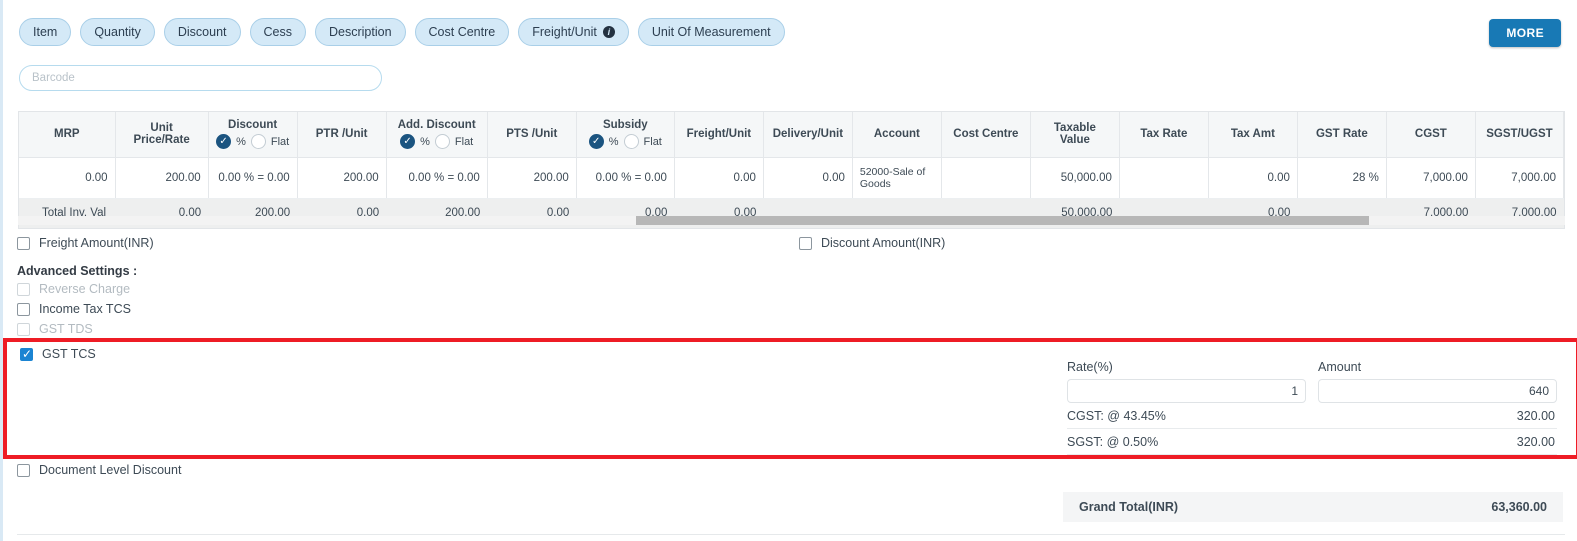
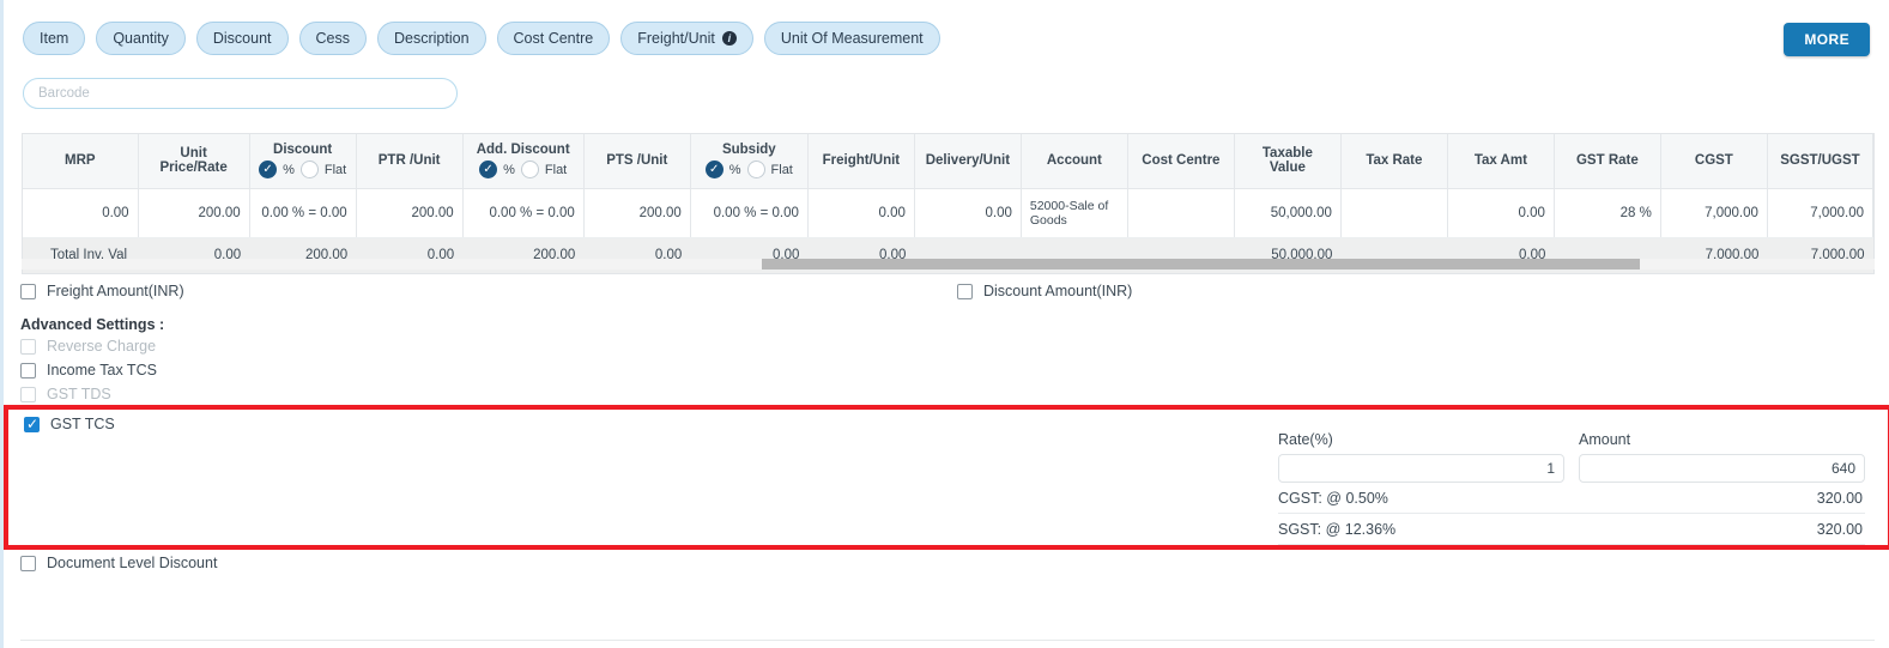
  Item
  Quantity
  Discount
  Cess
  Description
  Cost Centre
  Freight/Unit
  i
  Unit Of Measurement
  MORE
  Barcode
  MRP	Unit Price/Rate	Discount ✓ % Flat	PTR /Unit	Add. Discount ✓ % Flat	PTS /Unit	Subsidy ✓ % Flat	Freight/Unit	Delivery/Unit	Account	Cost Centre	Taxable Value	Tax Rate	Tax Amt	GST Rate	CGST	SGST/UGST
  0.00	200.00	0.00 % = 0.00	200.00	0.00 % = 0.00	200.00	0.00 % = 0.00	0.00	0.00	52000-Sale of Goods		50,000.00		0.00	28 %	7,000.00	7,000.00
  Total Inv. Val	0.00	200.00	0.00	200.00	0.00	0.00	0.00				50,000.00		0.00		7,000.00	7,000.00
  Freight Amount(INR)
  Discount Amount(INR)
  Advanced Settings :
  Reverse Charge
  Income Tax TCS
  GST TDS
  GST TCS
  Rate(%)
  1
  Amount
  640
- CGST: @ 43.45%
+ CGST: @ 0.50%
  320.00
- SGST: @ 0.50%
+ SGST: @ 12.36%
  320.00
  Document Level Discount
- Grand Total(INR)
- 63,360.00
